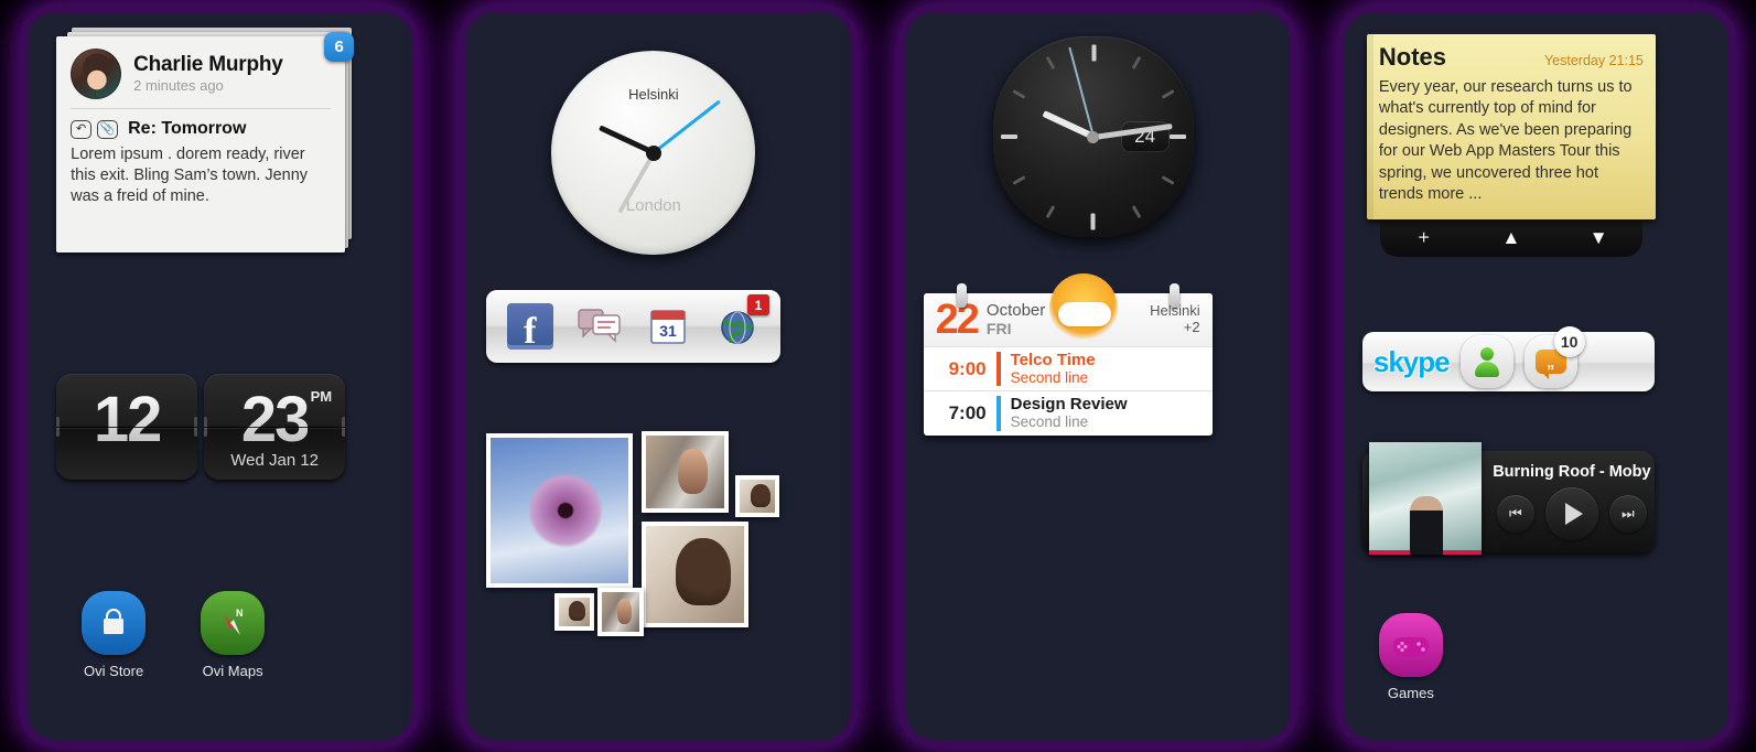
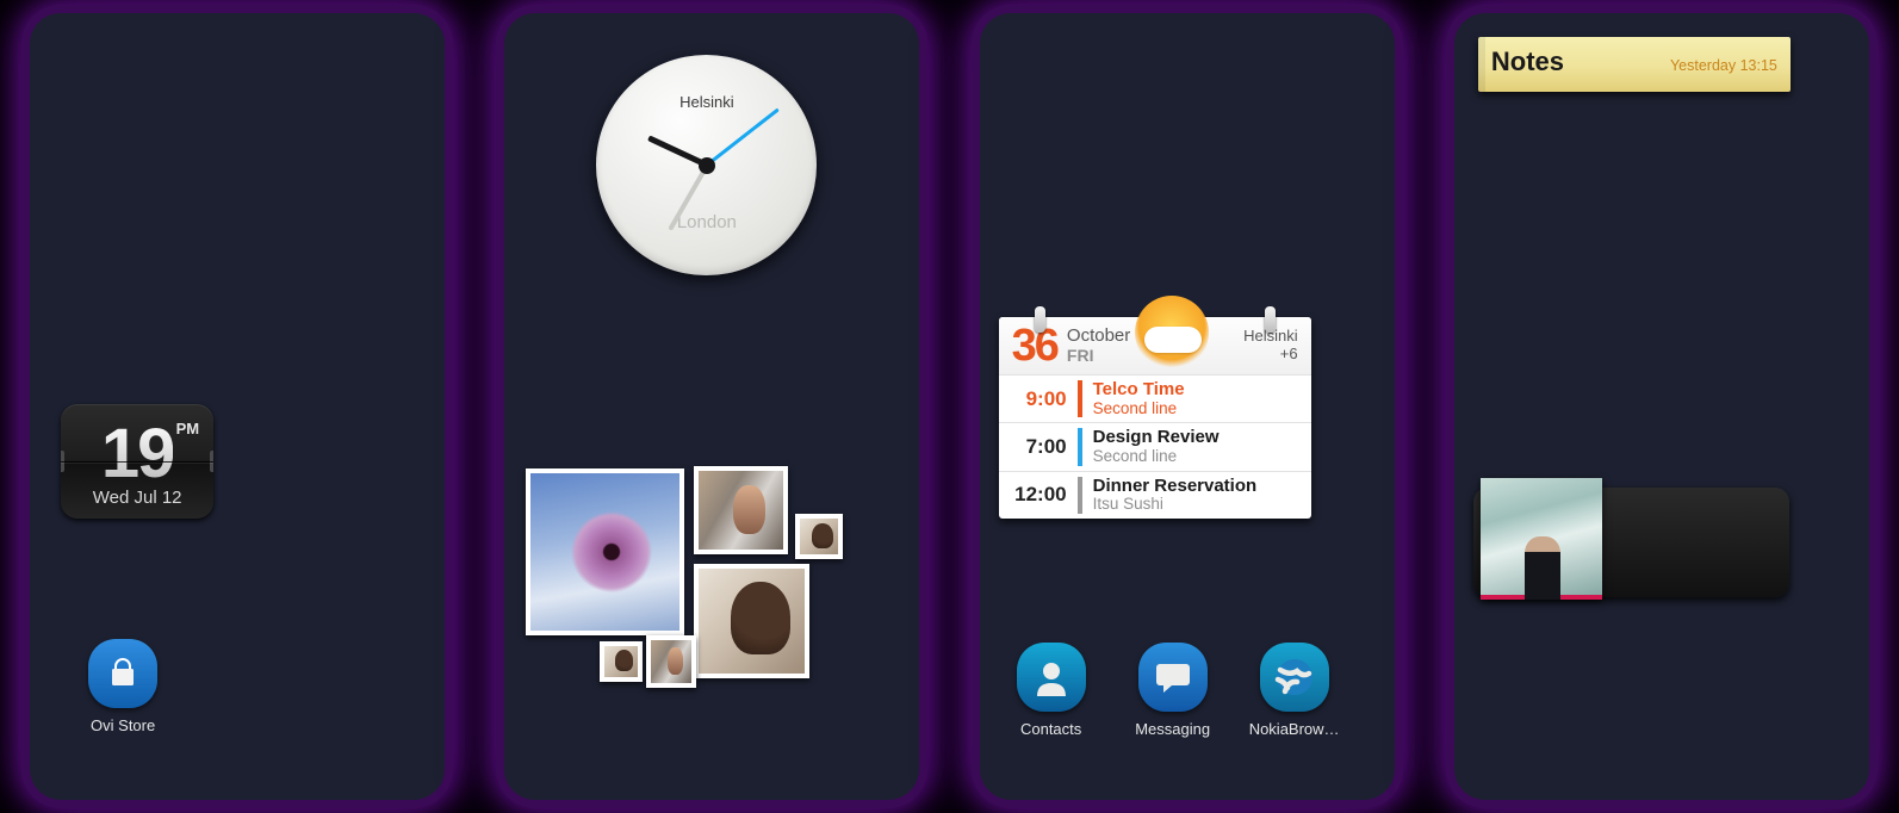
- 6
- Charlie Murphy
- 2 minutes ago
- ↶
- 📎
- Re: Tomorrow
- Lorem ipsum . dorem ready, river this exit. Bling Sam’s town. Jenny was a freid of mine.
- 12
- 23
+ 19
  PM
- Wed Jan 12
+ Wed Jul 12
  Ovi Store
- N
- Ovi Maps
  Helsinki
  London
- f
- 31
- 1
- 24
- 22
+ 36
  October
  FRI
  Helsinki
- +2
+ +6
  9:00
  Telco Time
  Second line
  7:00
  Design Review
  Second line
+ 12:00
+ Dinner Reservation
+ Itsu Sushi
+ Contacts
+ Messaging
+ NokiaBrow…
  Notes
- Yesterday 21:15
+ Yesterday 13:15
- Every year, our research turns us to what's currently top of mind for designers. As we've been preparing for our Web App Masters Tour this spring, we uncovered three hot trends more ...
- ＋
- ▲
- ▼
- skype
- „
- 10
- Burning Roof - Moby
- ⏮
- ⏭
- Games
